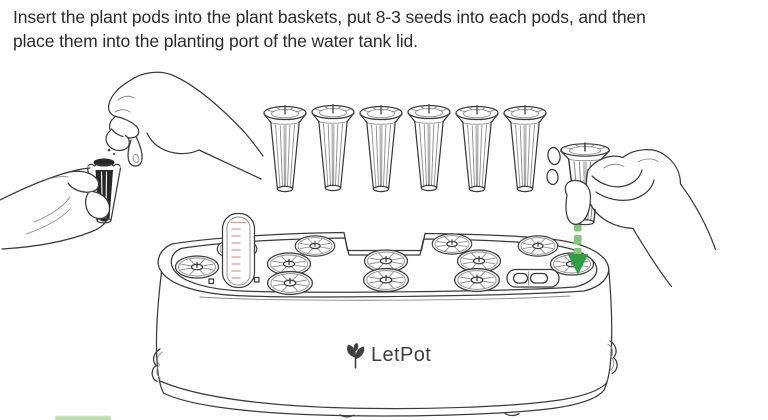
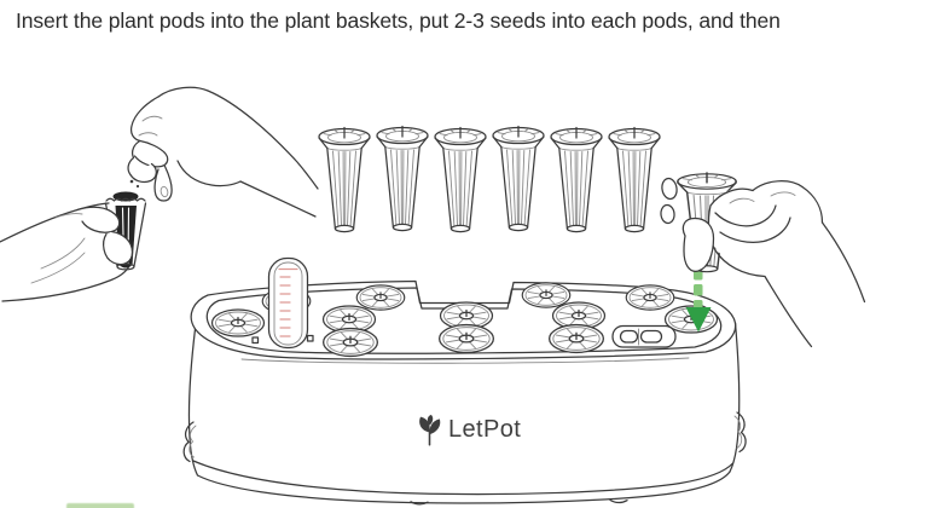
- Insert the plant pods into the plant baskets, put 8-3 seeds into each pods, and then
+ Insert the plant pods into the plant baskets, put 2-3 seeds into each pods, and then
- place them into the planting port of the water tank lid.
  LetPot
